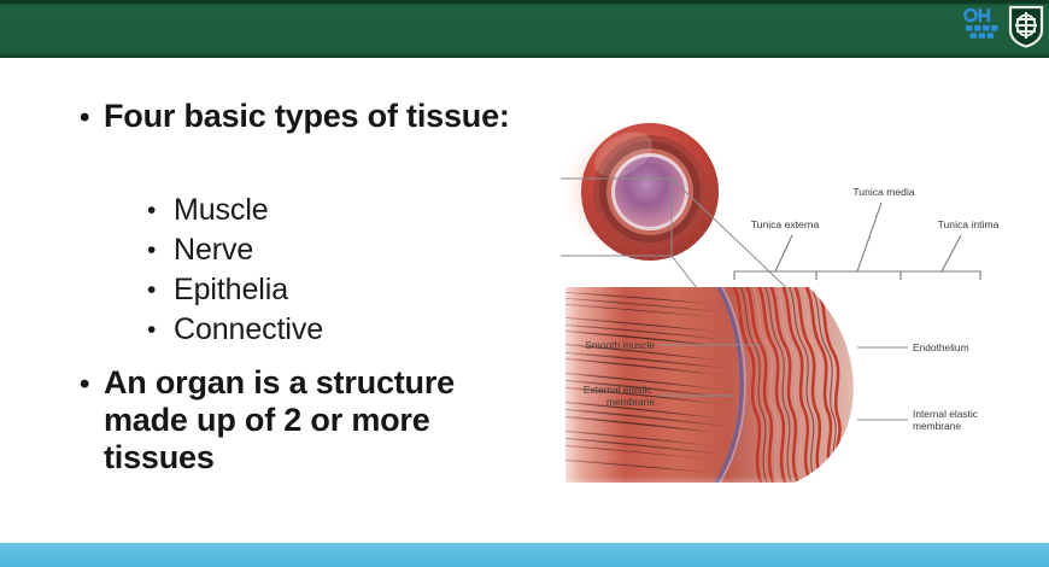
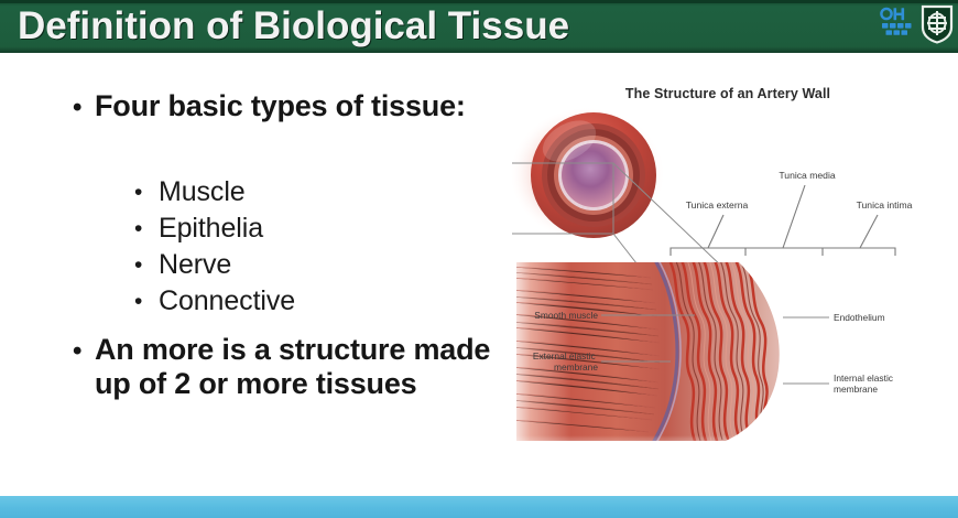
+ Definition of Biological Tissue
  •
  Four basic types of tissue:
  •
  Muscle
  •
- Nerve
+ Epithelia
  •
- Epithelia
+ Nerve
  •
  Connective
  •
- An organ is a structure made up of 2 or more tissues
+ An more is a structure made up of 2 or more tissues
+ The Structure of an Artery Wall
  Tunica media
  Tunica externa
  Tunica intima
  Smooth muscle
  External elastic membrane
  Endothelium
  Internal elastic membrane
